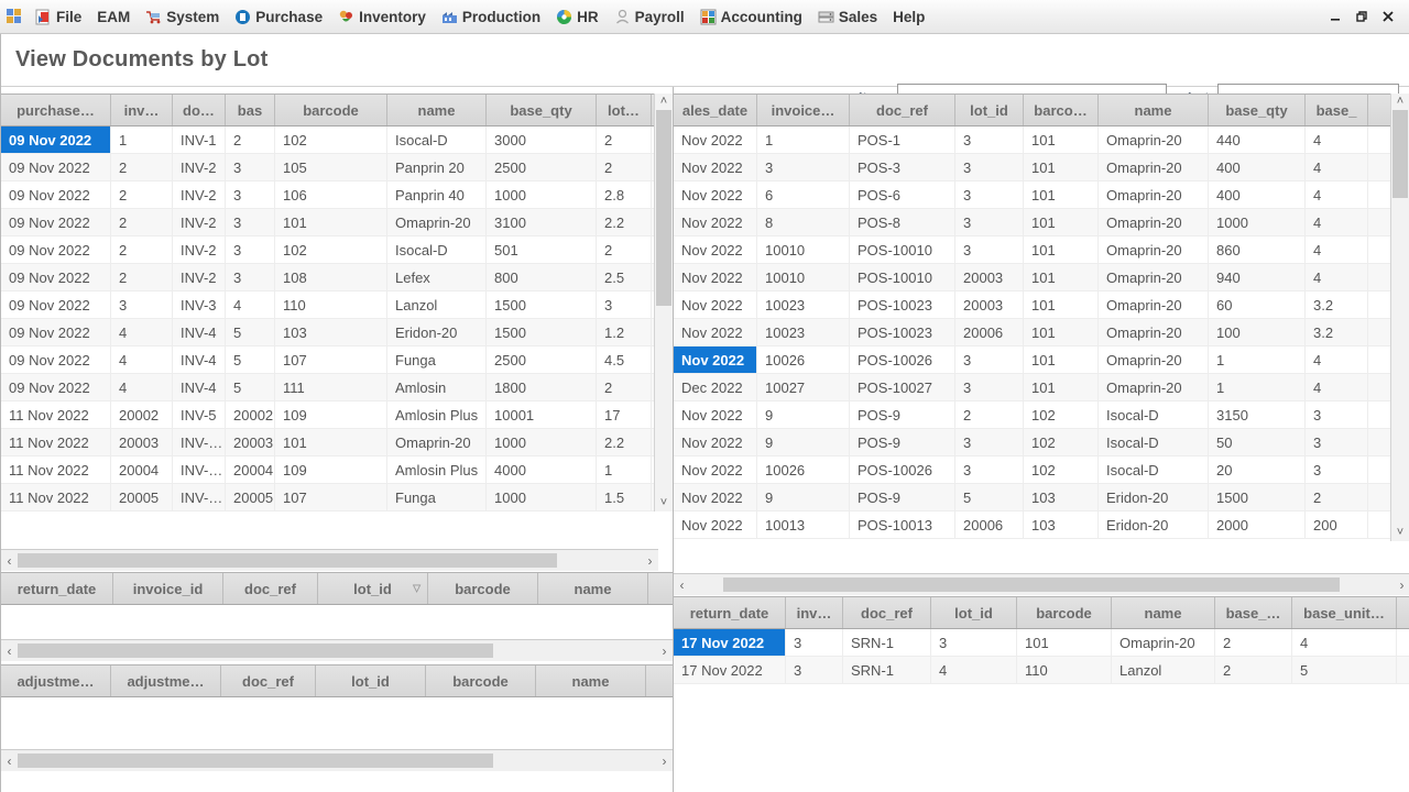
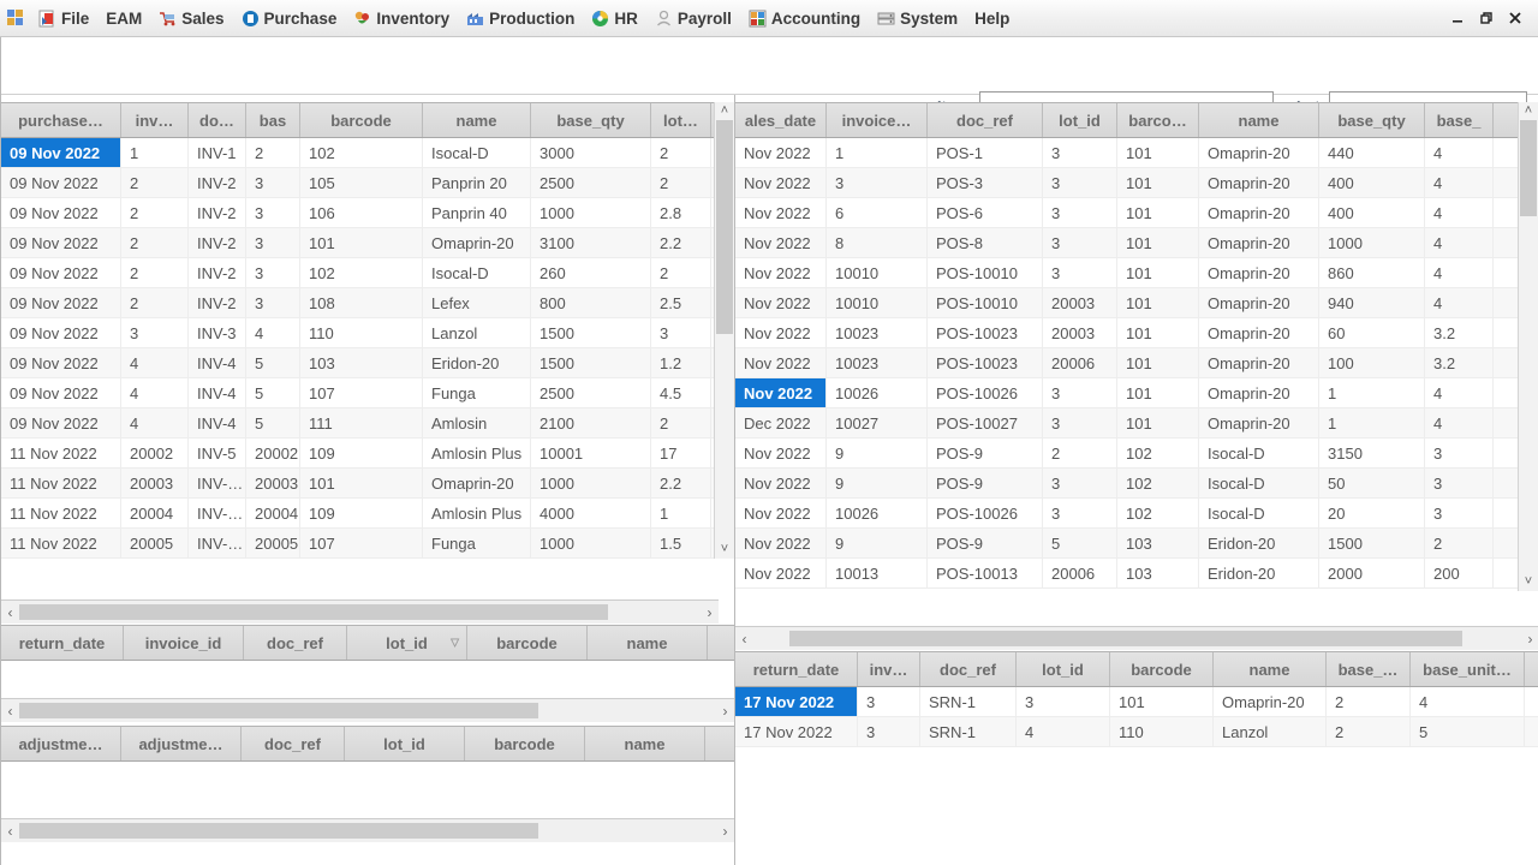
  File
  EAM
- System
+ Sales
  Purchase
  Inventory
  Production
  HR
  Payroll
  Accounting
- Sales
+ System
  Help
- View Documents by Lot
  purchase…
  inv…
  do…
  bas
  barcode
  name
  base_qty
  lot…
  09 Nov 2022
  1
  INV-1
  2
  102
  Isocal-D
  3000
  2
  09 Nov 2022
  2
  INV-2
  3
  105
  Panprin 20
  2500
  2
  09 Nov 2022
  2
  INV-2
  3
  106
  Panprin 40
  1000
  2.8
  09 Nov 2022
  2
  INV-2
  3
  101
  Omaprin-20
  3100
  2.2
  09 Nov 2022
  2
  INV-2
  3
  102
  Isocal-D
- 501
+ 260
  2
  09 Nov 2022
  2
  INV-2
  3
  108
  Lefex
  800
  2.5
  09 Nov 2022
  3
  INV-3
  4
  110
  Lanzol
  1500
  3
  09 Nov 2022
  4
  INV-4
  5
  103
  Eridon-20
  1500
  1.2
  09 Nov 2022
  4
  INV-4
  5
  107
  Funga
  2500
  4.5
  09 Nov 2022
  4
  INV-4
  5
  111
  Amlosin
- 1800
+ 2100
  2
  11 Nov 2022
  20002
  INV-5
  20002
  109
  Amlosin Plus
  10001
  17
  11 Nov 2022
  20003
  INV-…
  20003
  101
  Omaprin-20
  1000
  2.2
  11 Nov 2022
  20004
  INV-…
  20004
  109
  Amlosin Plus
  4000
  1
  11 Nov 2022
  20005
  INV-…
  20005
  107
  Funga
  1000
  1.5
  ˄
  ˅
  ‹
  ›
  return_date
  invoice_id
  doc_ref
  lot_id
  ▽
  barcode
  name
  ‹
  ›
  adjustme…
  adjustme…
  doc_ref
  lot_id
  barcode
  name
  ‹
  ›
  ales_date
  invoice…
  doc_ref
  lot_id
  barco…
  name
  base_qty
  base_
  Nov 2022
  1
  POS-1
  3
  101
  Omaprin-20
  440
  4
  Nov 2022
  3
  POS-3
  3
  101
  Omaprin-20
  400
  4
  Nov 2022
  6
  POS-6
  3
  101
  Omaprin-20
  400
  4
  Nov 2022
  8
  POS-8
  3
  101
  Omaprin-20
  1000
  4
  Nov 2022
  10010
  POS-10010
  3
  101
  Omaprin-20
  860
  4
  Nov 2022
  10010
  POS-10010
  20003
  101
  Omaprin-20
  940
  4
  Nov 2022
  10023
  POS-10023
  20003
  101
  Omaprin-20
  60
  3.2
  Nov 2022
  10023
  POS-10023
  20006
  101
  Omaprin-20
  100
  3.2
  Nov 2022
  10026
  POS-10026
  3
  101
  Omaprin-20
  1
  4
  Dec 2022
  10027
  POS-10027
  3
  101
  Omaprin-20
  1
  4
  Nov 2022
  9
  POS-9
  2
  102
  Isocal-D
  3150
  3
  Nov 2022
  9
  POS-9
  3
  102
  Isocal-D
  50
  3
  Nov 2022
  10026
  POS-10026
  3
  102
  Isocal-D
  20
  3
  Nov 2022
  9
  POS-9
  5
  103
  Eridon-20
  1500
  2
  Nov 2022
  10013
  POS-10013
  20006
  103
  Eridon-20
  2000
  200
  ˄
  ˅
  ‹
  ›
  return_date
  inv…
  doc_ref
  lot_id
  barcode
  name
  base_…
  base_unit…
  17 Nov 2022
  3
  SRN-1
  3
  101
  Omaprin-20
  2
  4
  17 Nov 2022
  3
  SRN-1
  4
  110
  Lanzol
  2
  5
